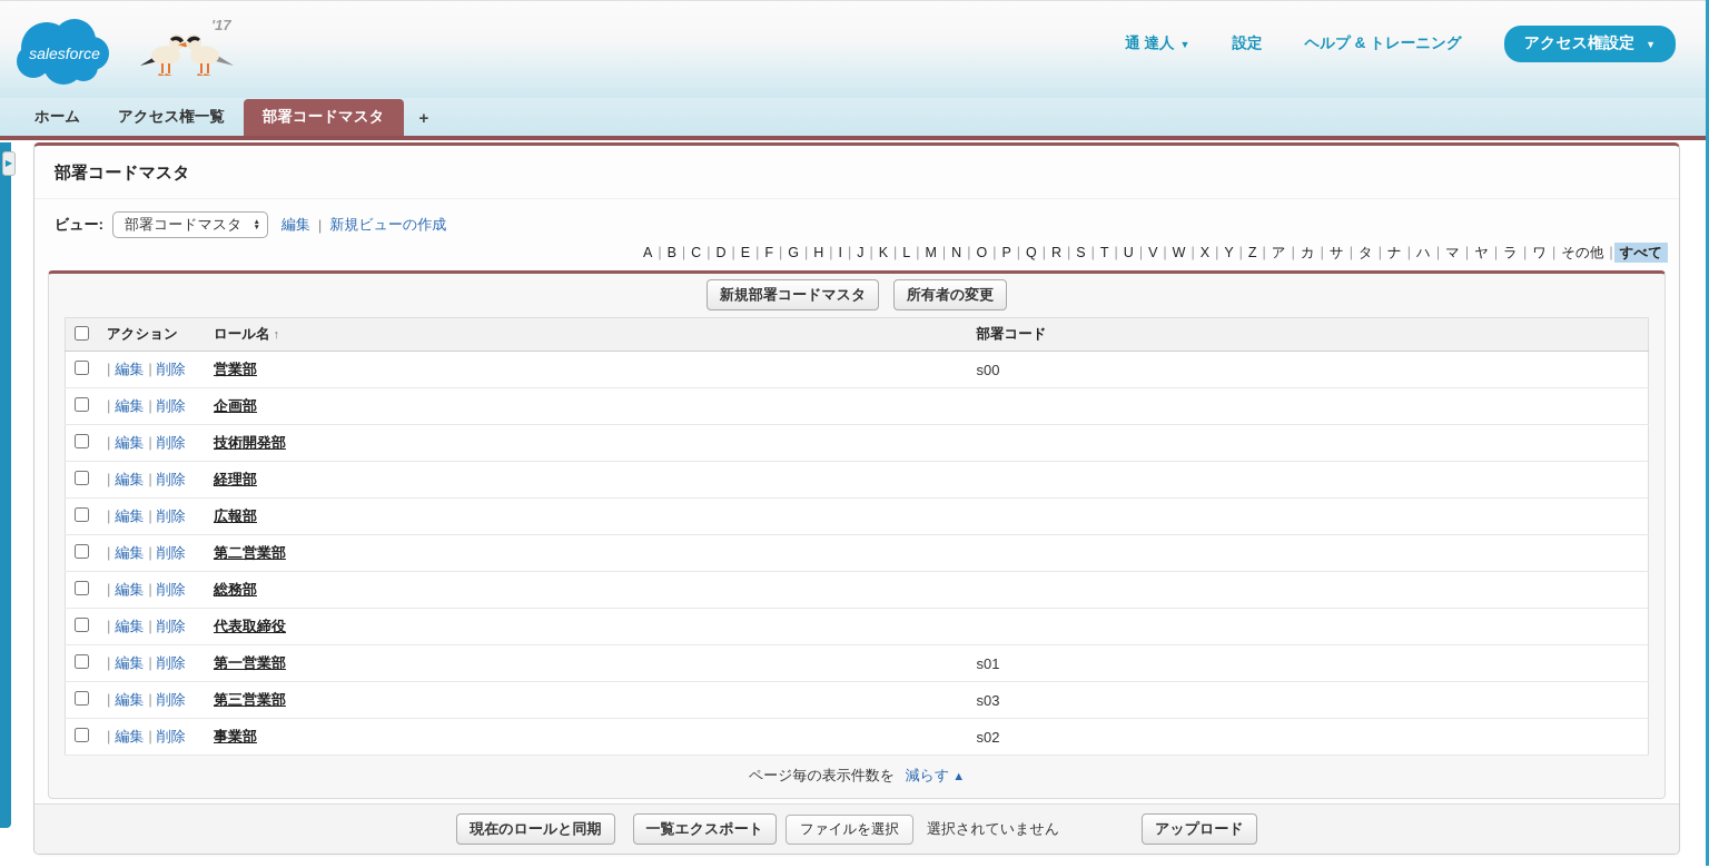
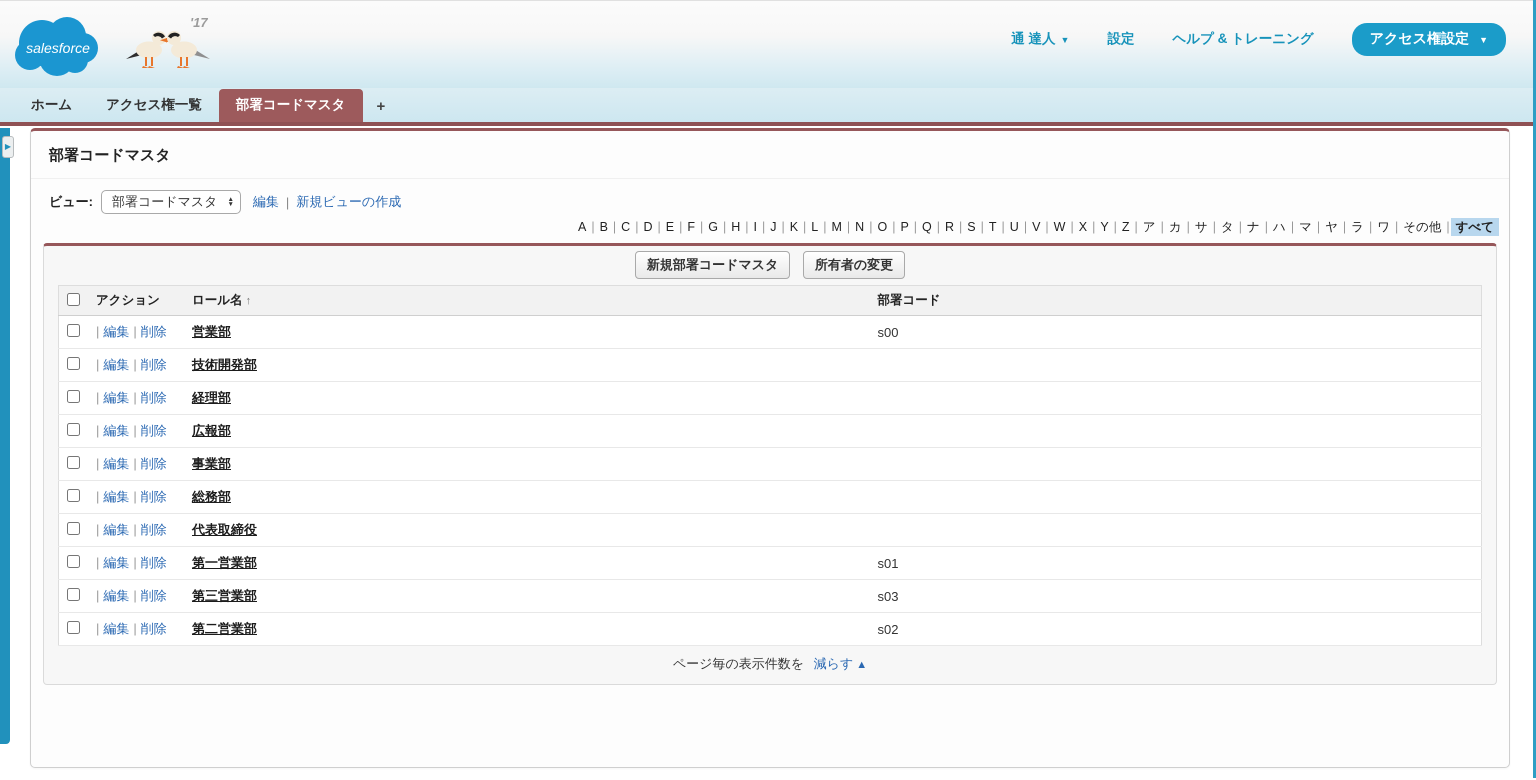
  salesforce
  '17
  通 達人 ▼
  設定
  ヘルプ & トレーニング
  アクセス権設定
  ▼
  ホーム
  アクセス権一覧
  部署コードマスタ
  +
  ▶
  部署コードマスタ
  ビュー:
  部署コードマスタ
  編集
  |
  新規ビューの作成
  A | B | C | D | E | F | G | H | I | J | K | L | M | N | O | P | Q | R | S | T | U | V | W | X | Y | Z | ア | カ | サ | タ | ナ | ハ | マ | ヤ | ラ | ワ | その他 | すべて
  新規部署コードマスタ 所有者の変更
  	アクション	ロール名 ↑	部署コード
  	| 編集 | 削除	営業部	s00
- 	| 編集 | 削除	企画部
  	| 編集 | 削除	技術開発部
  	| 編集 | 削除	経理部
  	| 編集 | 削除	広報部
- 	| 編集 | 削除	第二営業部
+ 	| 編集 | 削除	事業部
  	| 編集 | 削除	総務部
  	| 編集 | 削除	代表取締役
  	| 編集 | 削除	第一営業部	s01
  	| 編集 | 削除	第三営業部	s03
- 	| 編集 | 削除	事業部	s02
+ 	| 編集 | 削除	第二営業部	s02
  ページ毎の表示件数を 減らす ▲
- 現在のロールと同期
- 一覧エクスポート
- ファイルを選択
- 選択されていません
- アップロード
